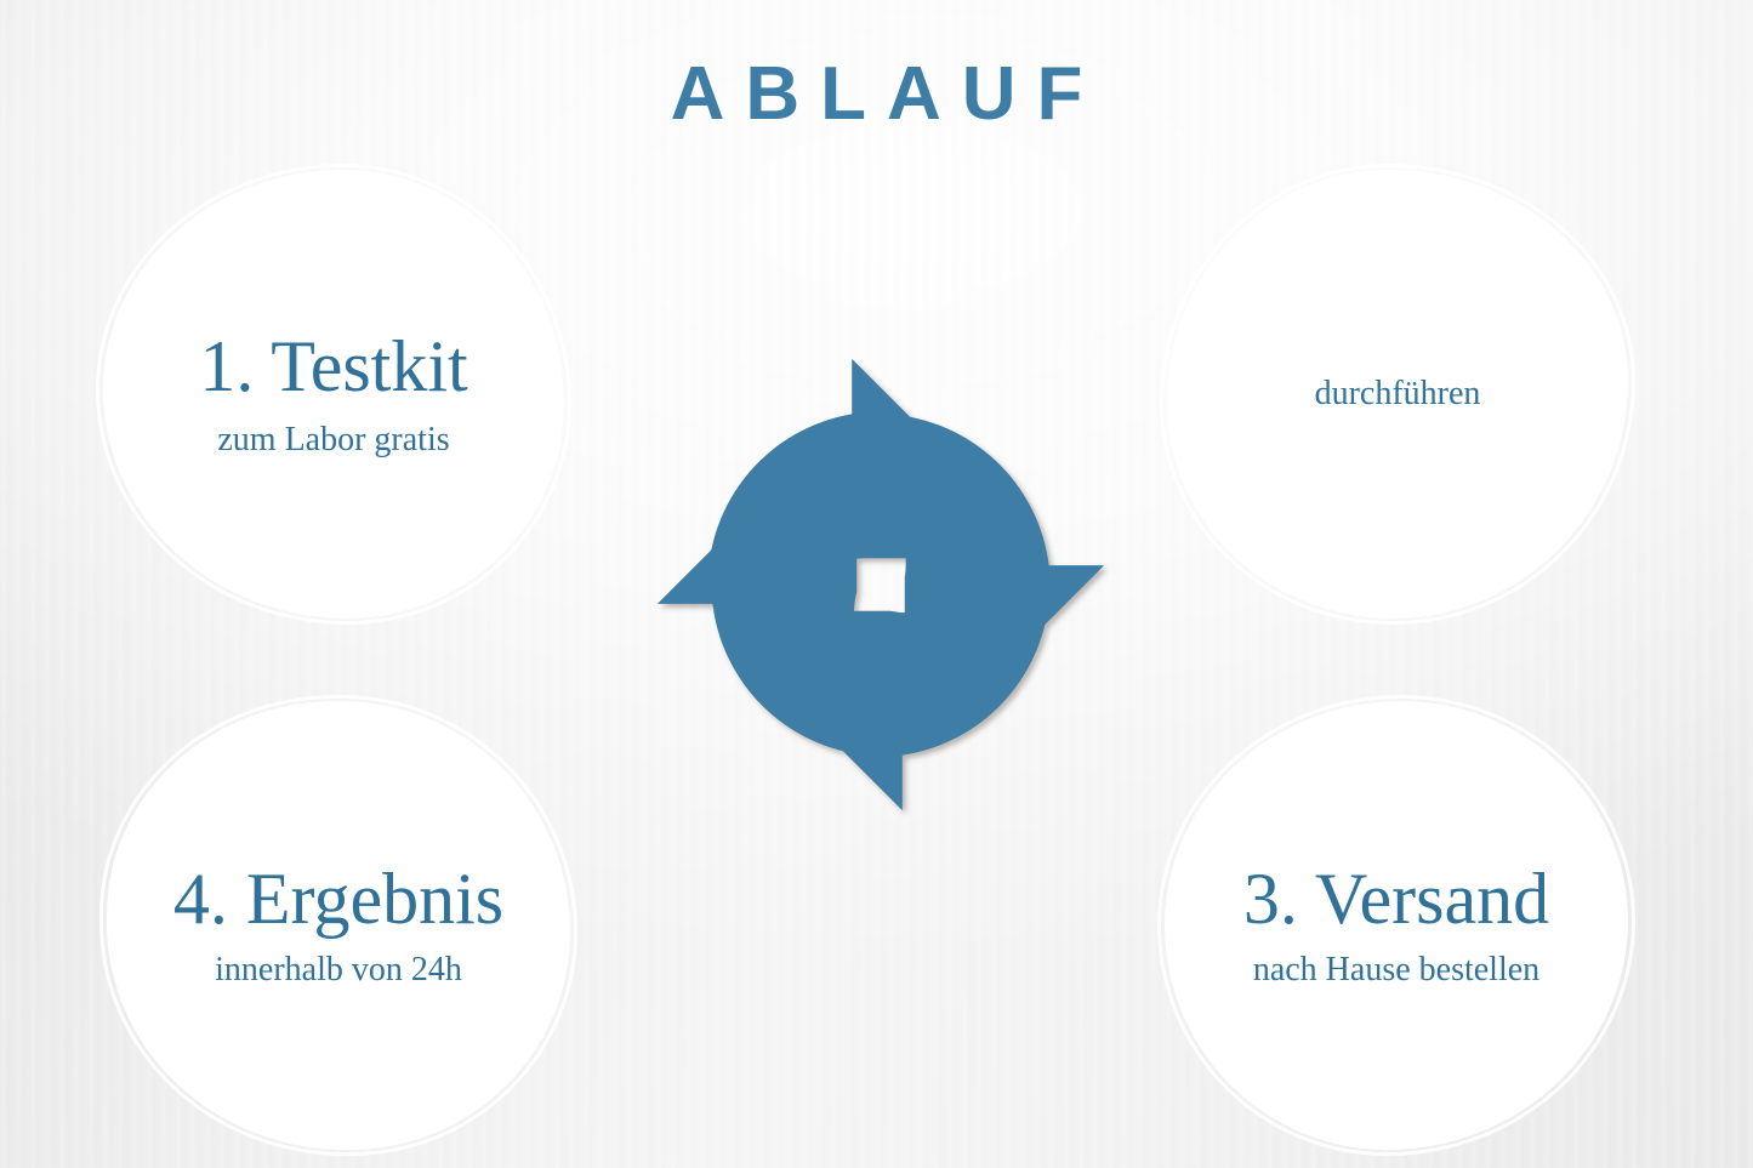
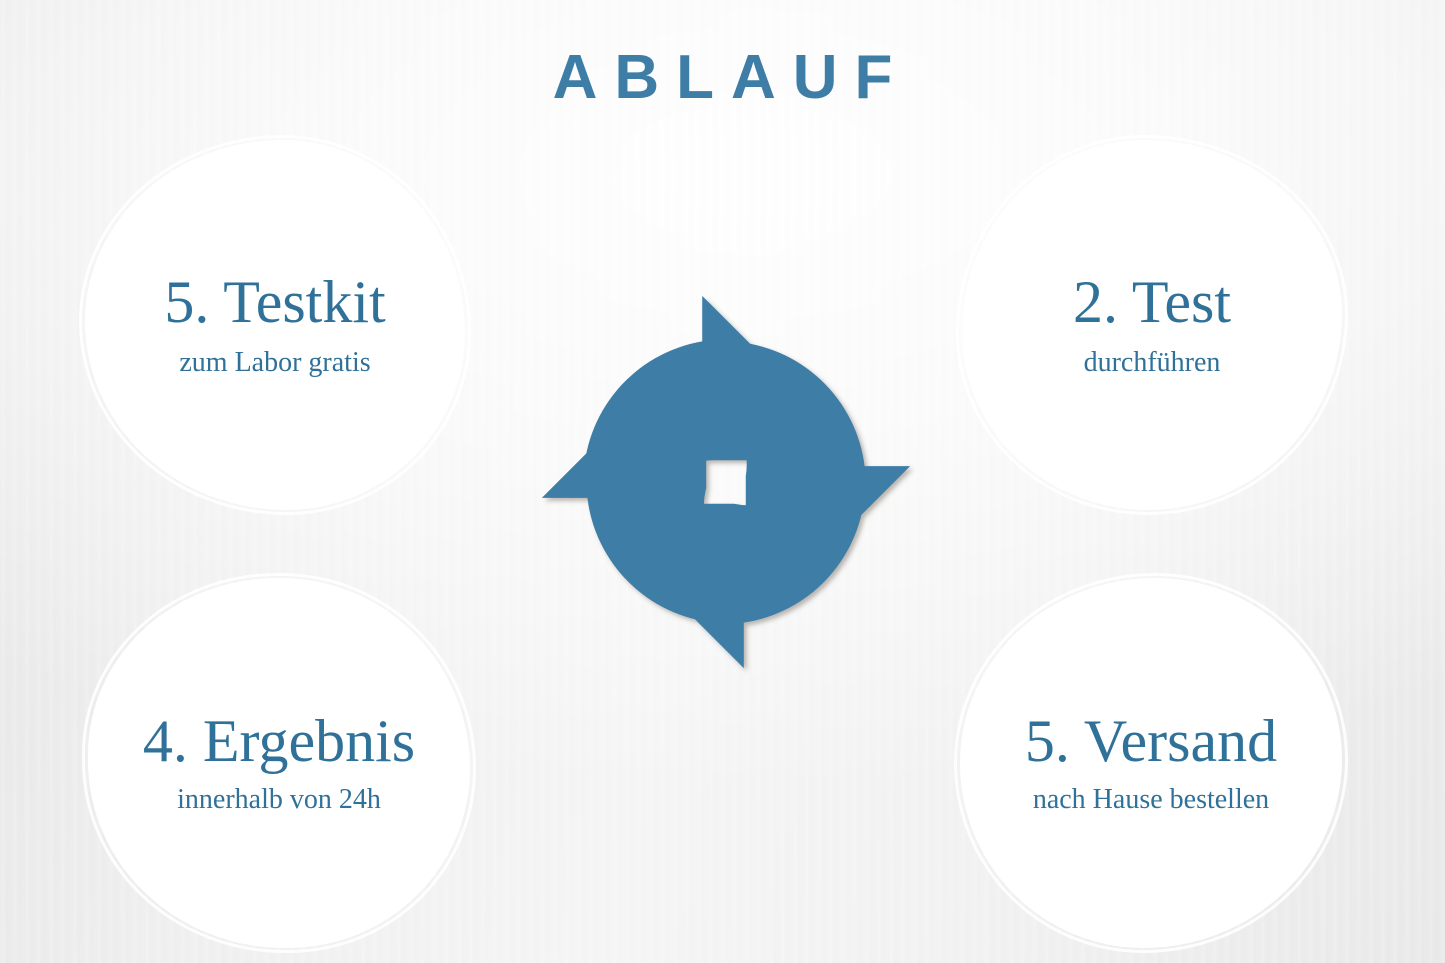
  ABLAUF
- 1. Testkit
+ 5. Testkit
  zum Labor gratis
+ 2. Test
  durchführen
- 3. Versand
+ 5. Versand
  nach Hause bestellen
  4. Ergebnis
  innerhalb von 24h
